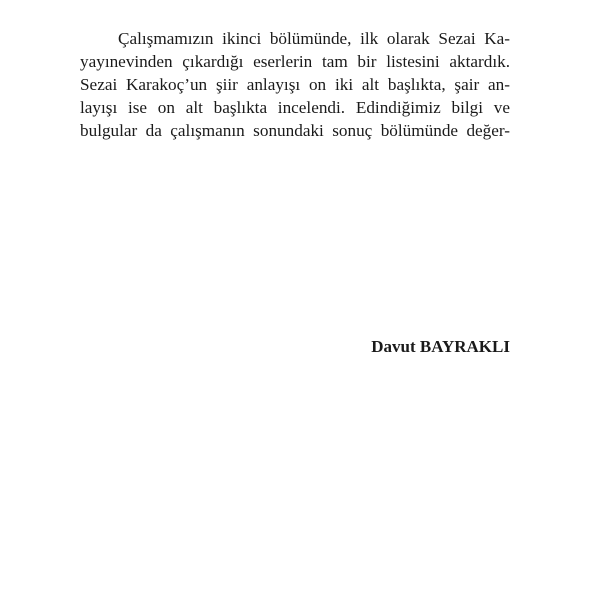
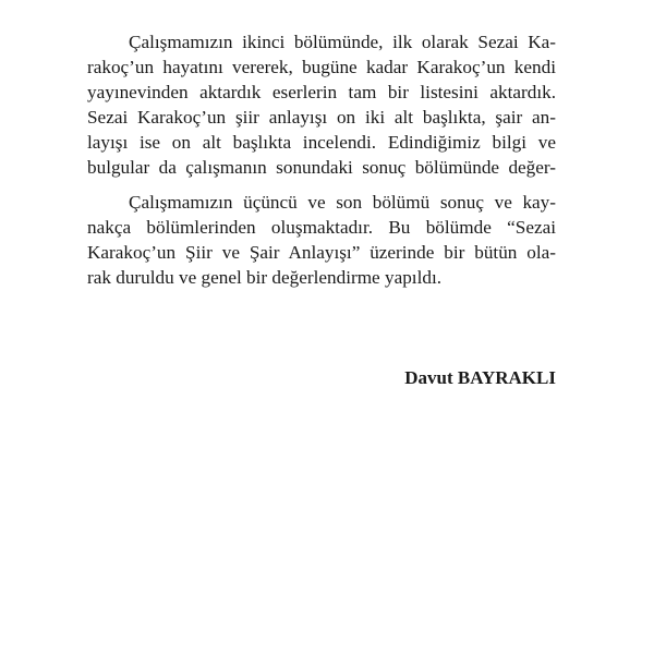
  Çalışmamızın ikinci bölümünde, ilk olarak Sezai Ka-
+ rakoç’un hayatını vererek, bugüne kadar Karakoç’un kendi
- yayınevinden çıkardığı eserlerin tam bir listesini aktardık.
+ yayınevinden aktardık eserlerin tam bir listesini aktardık.
  Sezai Karakoç’un şiir anlayışı on iki alt başlıkta, şair an-
  layışı ise on alt başlıkta incelendi. Edindiğimiz bilgi ve
  bulgular da çalışmanın sonundaki sonuç bölümünde değer-
+ Çalışmamızın üçüncü ve son bölümü sonuç ve kay-
+ nakça bölümlerinden oluşmaktadır. Bu bölümde “Sezai
+ Karakoç’un Şiir ve Şair Anlayışı” üzerinde bir bütün ola-
+ rak duruldu ve genel bir değerlendirme yapıldı.
  Davut BAYRAKLI
